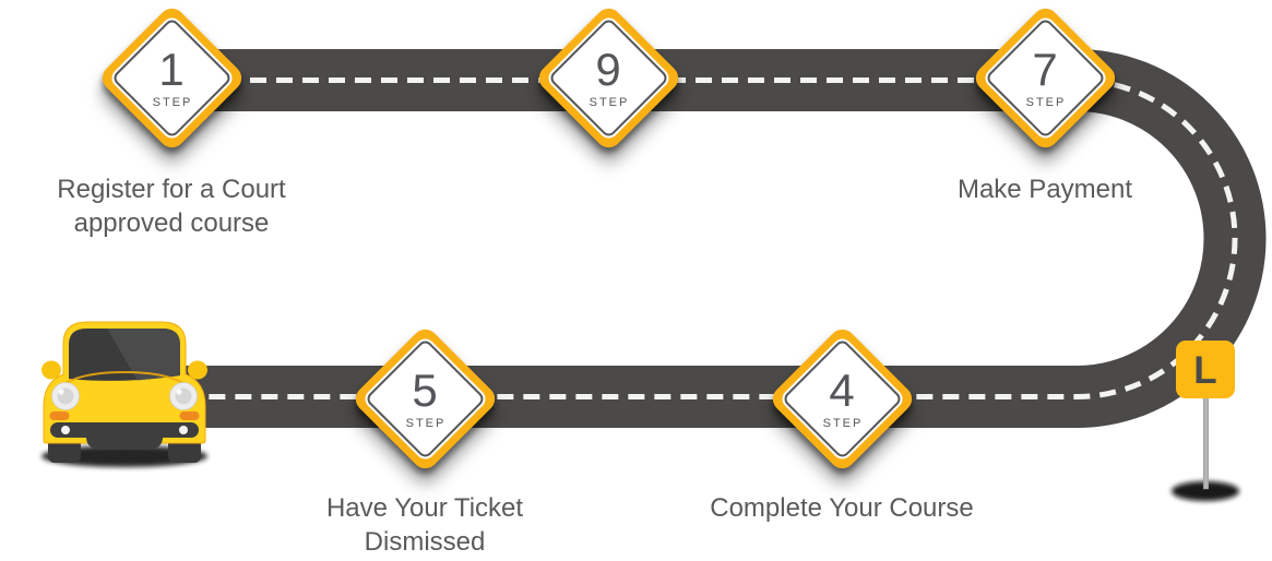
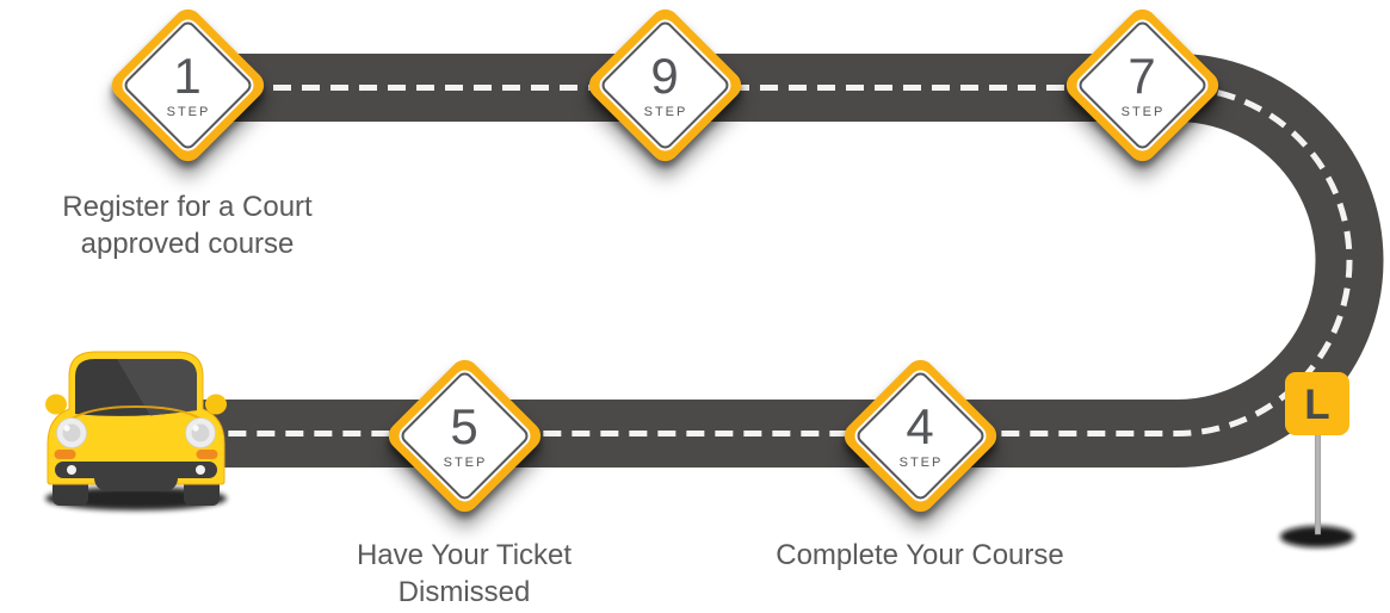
  L
  1
  STEP
  9
  STEP
  7
  STEP
  5
  STEP
  4
  STEP
  Register for a Court
  approved course
- Make Payment
  Have Your Ticket
  Dismissed
  Complete Your Course
